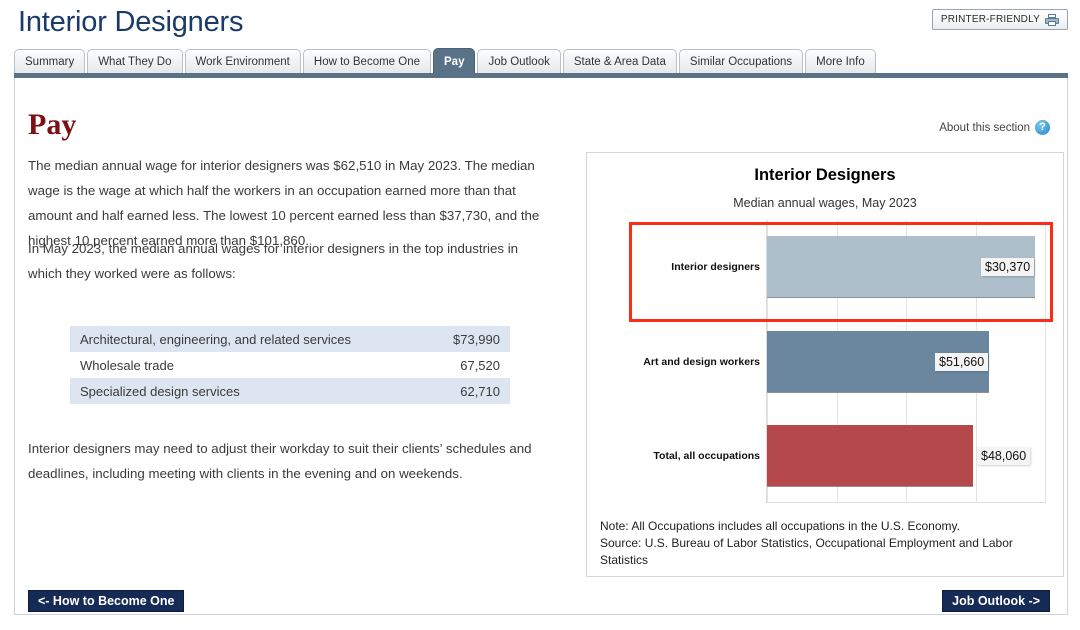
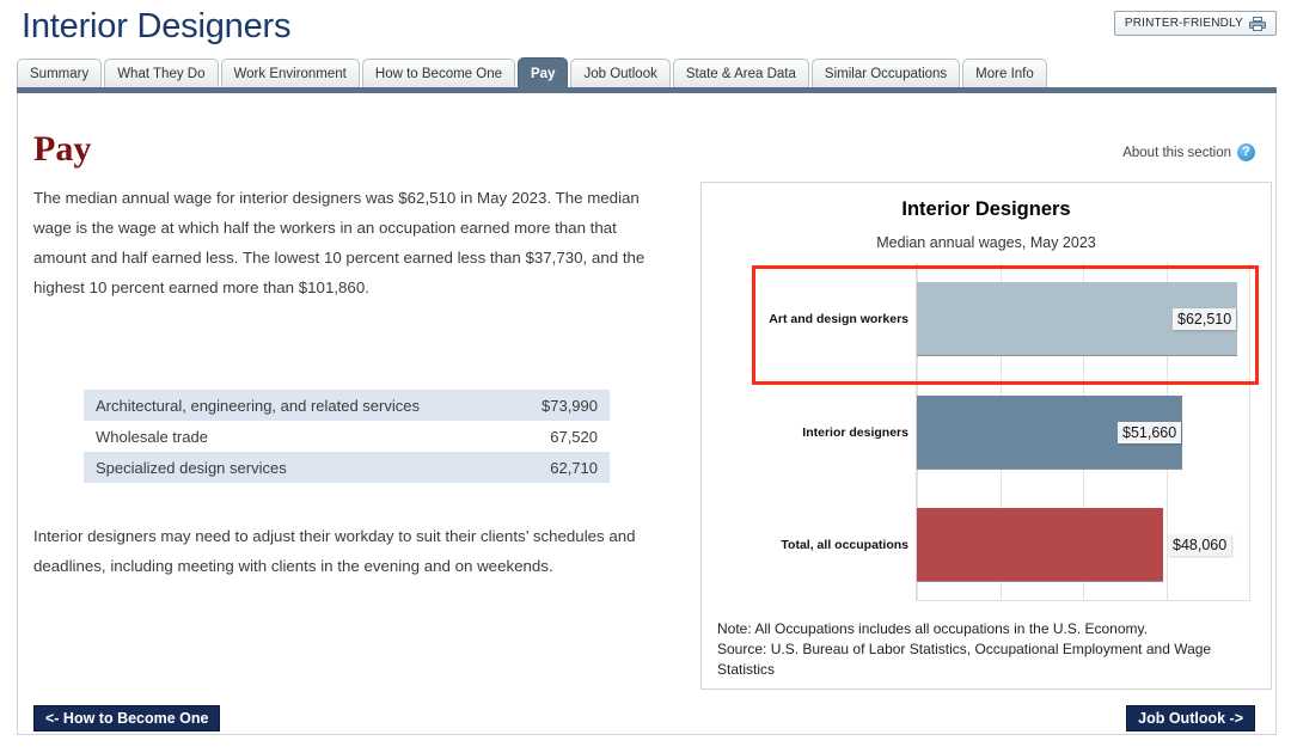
  Interior Designers
  PRINTER-FRIENDLY
  Summary
  What They Do
  Work Environment
  How to Become One
  Pay
  Job Outlook
  State & Area Data
  Similar Occupations
  More Info
  Pay
  About this section
  ?
  The median annual wage for interior designers was $62,510 in May 2023. The median wage is the wage at which half the workers in an occupation earned more than that amount and half earned less. The lowest 10 percent earned less than $37,730, and the highest 10 percent earned more than $101,860.
- In May 2023, the median annual wages for interior designers in the top industries in which they worked were as follows:
  Architectural, engineering, and related services	$73,990
  Wholesale trade	67,520
  Specialized design services	62,710
  Interior designers may need to adjust their workday to suit their clients’ schedules and deadlines, including meeting with clients in the evening and on weekends.
  <- How to Become One
  Job Outlook ->
  Interior Designers
  Median annual wages, May 2023
- Interior designers
+ Art and design workers
- $30,370
+ $62,510
- Art and design workers
+ Interior designers
  $51,660
  Total, all occupations
  $48,060
  Note: All Occupations includes all occupations in the U.S. Economy.
- Source: U.S. Bureau of Labor Statistics, Occupational Employment and Labor Statistics
+ Source: U.S. Bureau of Labor Statistics, Occupational Employment and Wage Statistics
